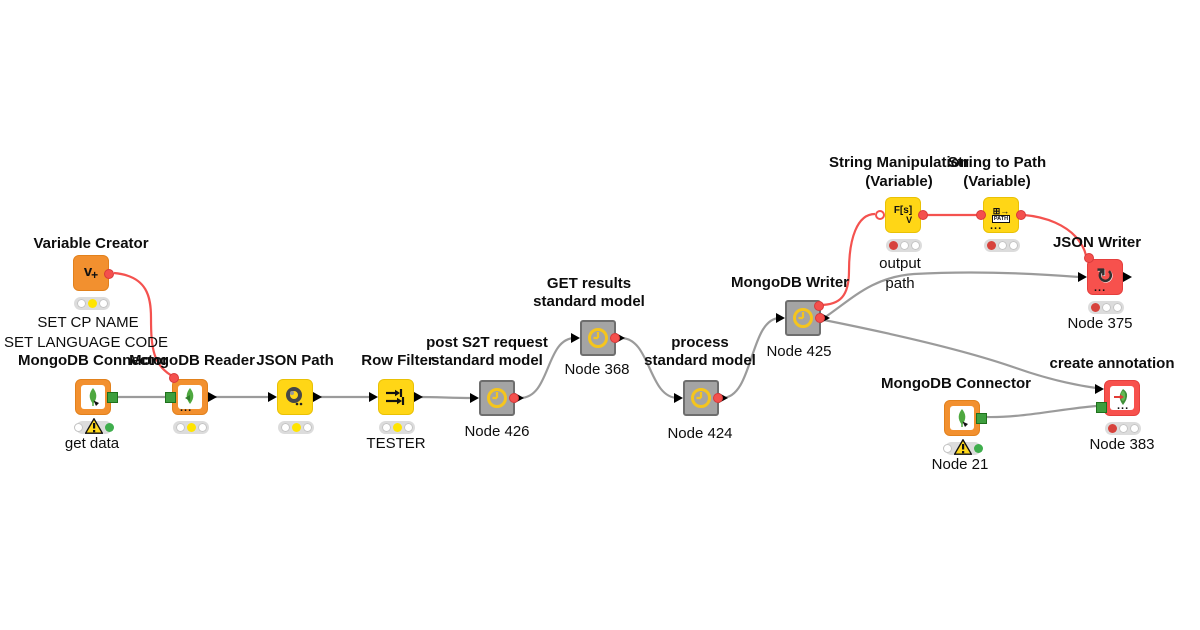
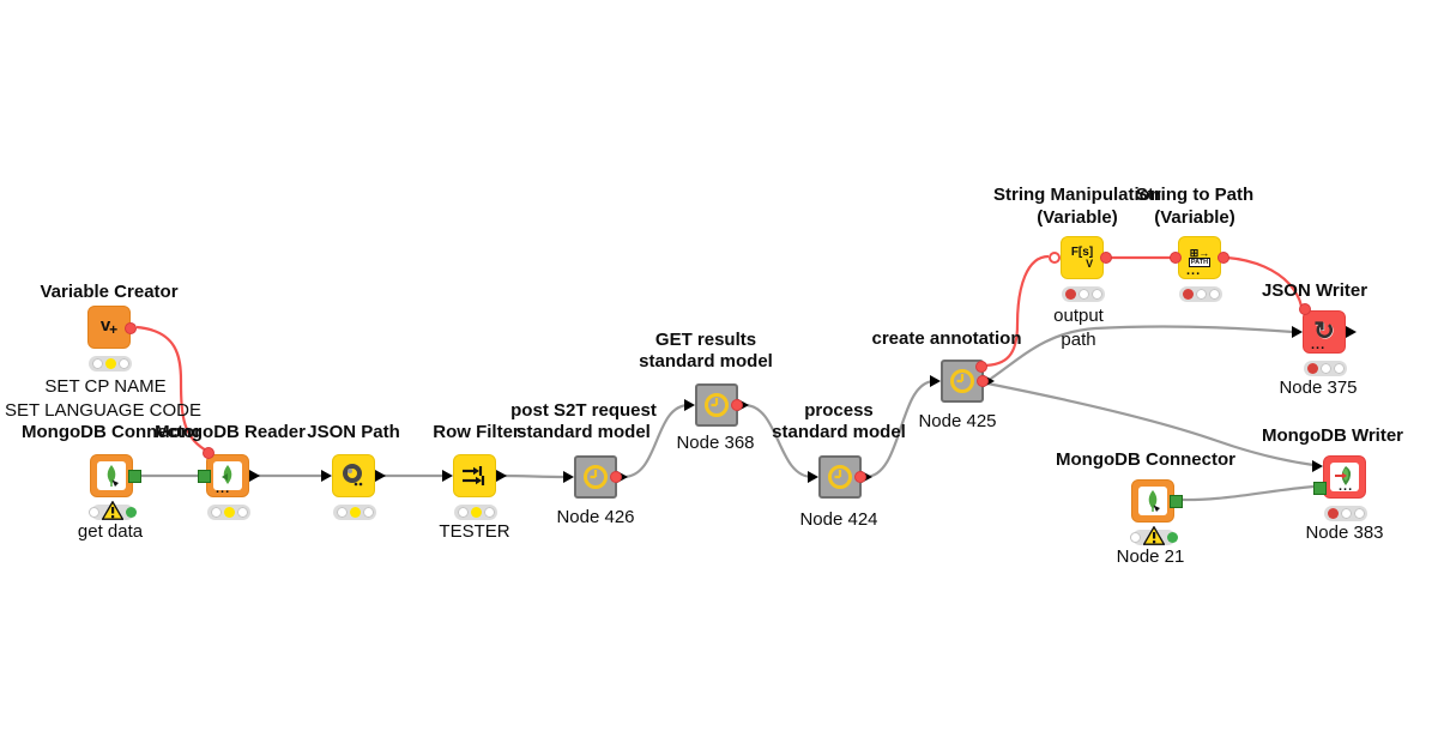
  Variable Creator
  MongoDB Connector
  MongoDB Reader
  JSON Path
  Row Filter-
  post S2T request
  standard model
  GET results
  standard model
  process
  standard model
- MongoDB Writer
+ create annotation
  String Manipulation
  (Variable)
  String to Path
  (Variable)
  JSON Writer
  MongoDB Connector
- create annotation
+ MongoDB Writer
  SET CP NAME
  SET LANGUAGE CODE
  get data
  TESTER
  Node 426
  Node 368
  Node 424
  Node 425
  output
  path
  Node 375
  Node 21
  Node 383
  v+
  ...
  F[s]
  V
  ⊞→
  ...
  ↻
  ...
  ...
